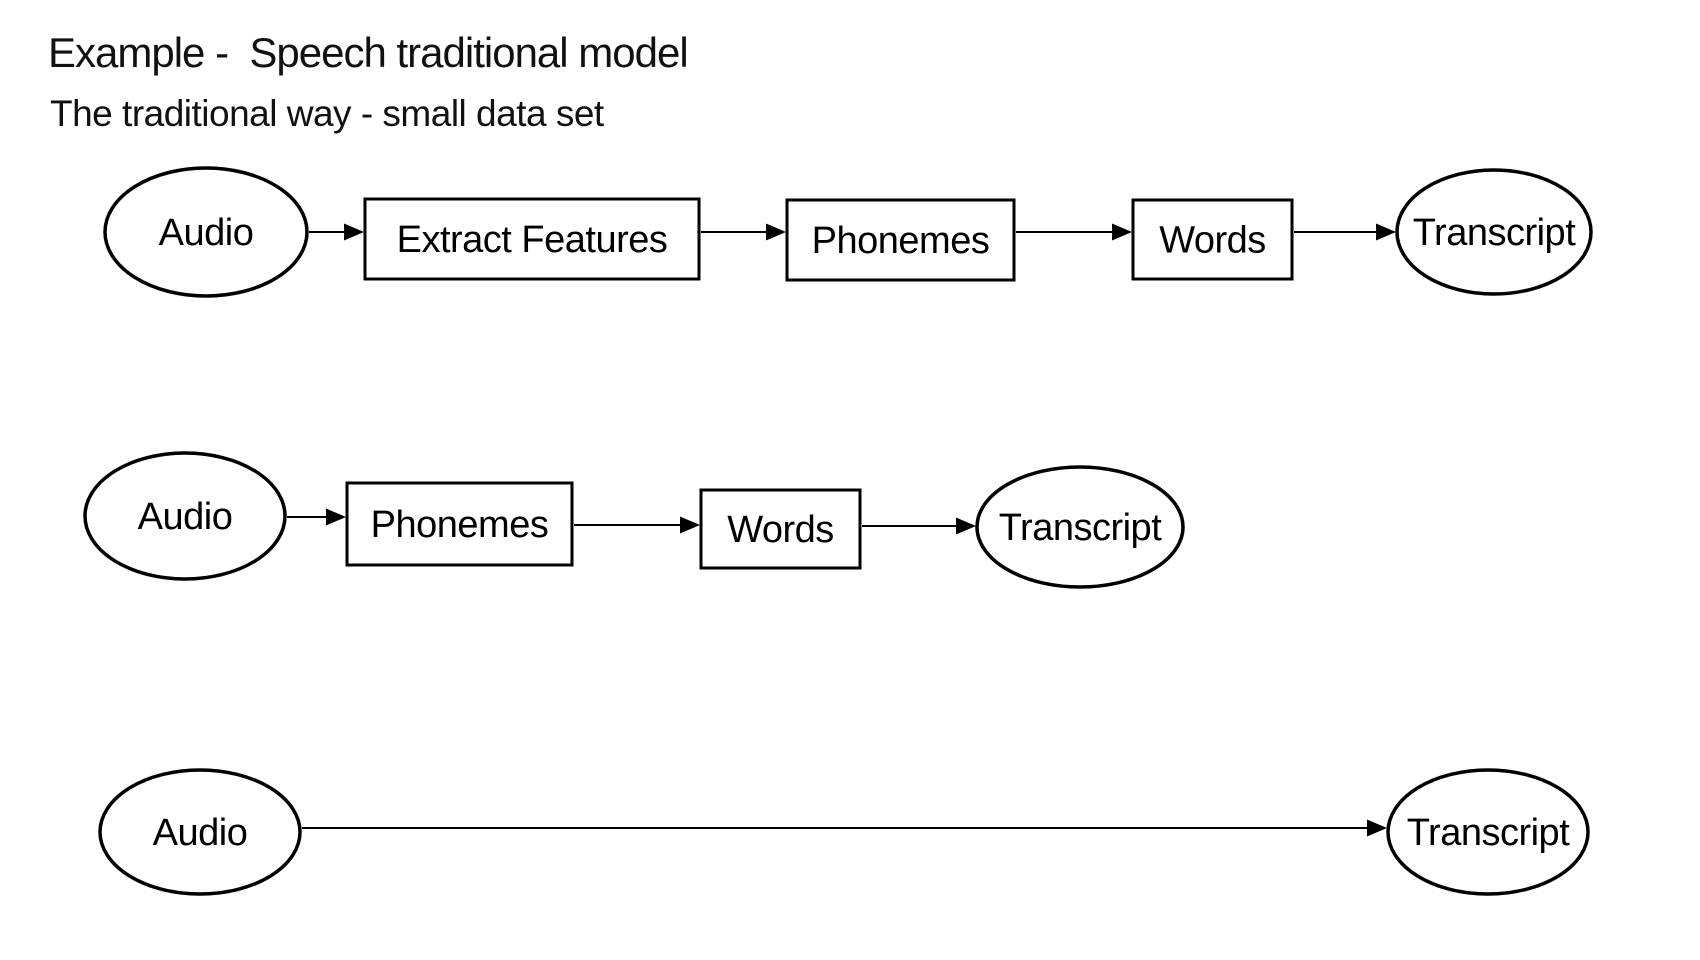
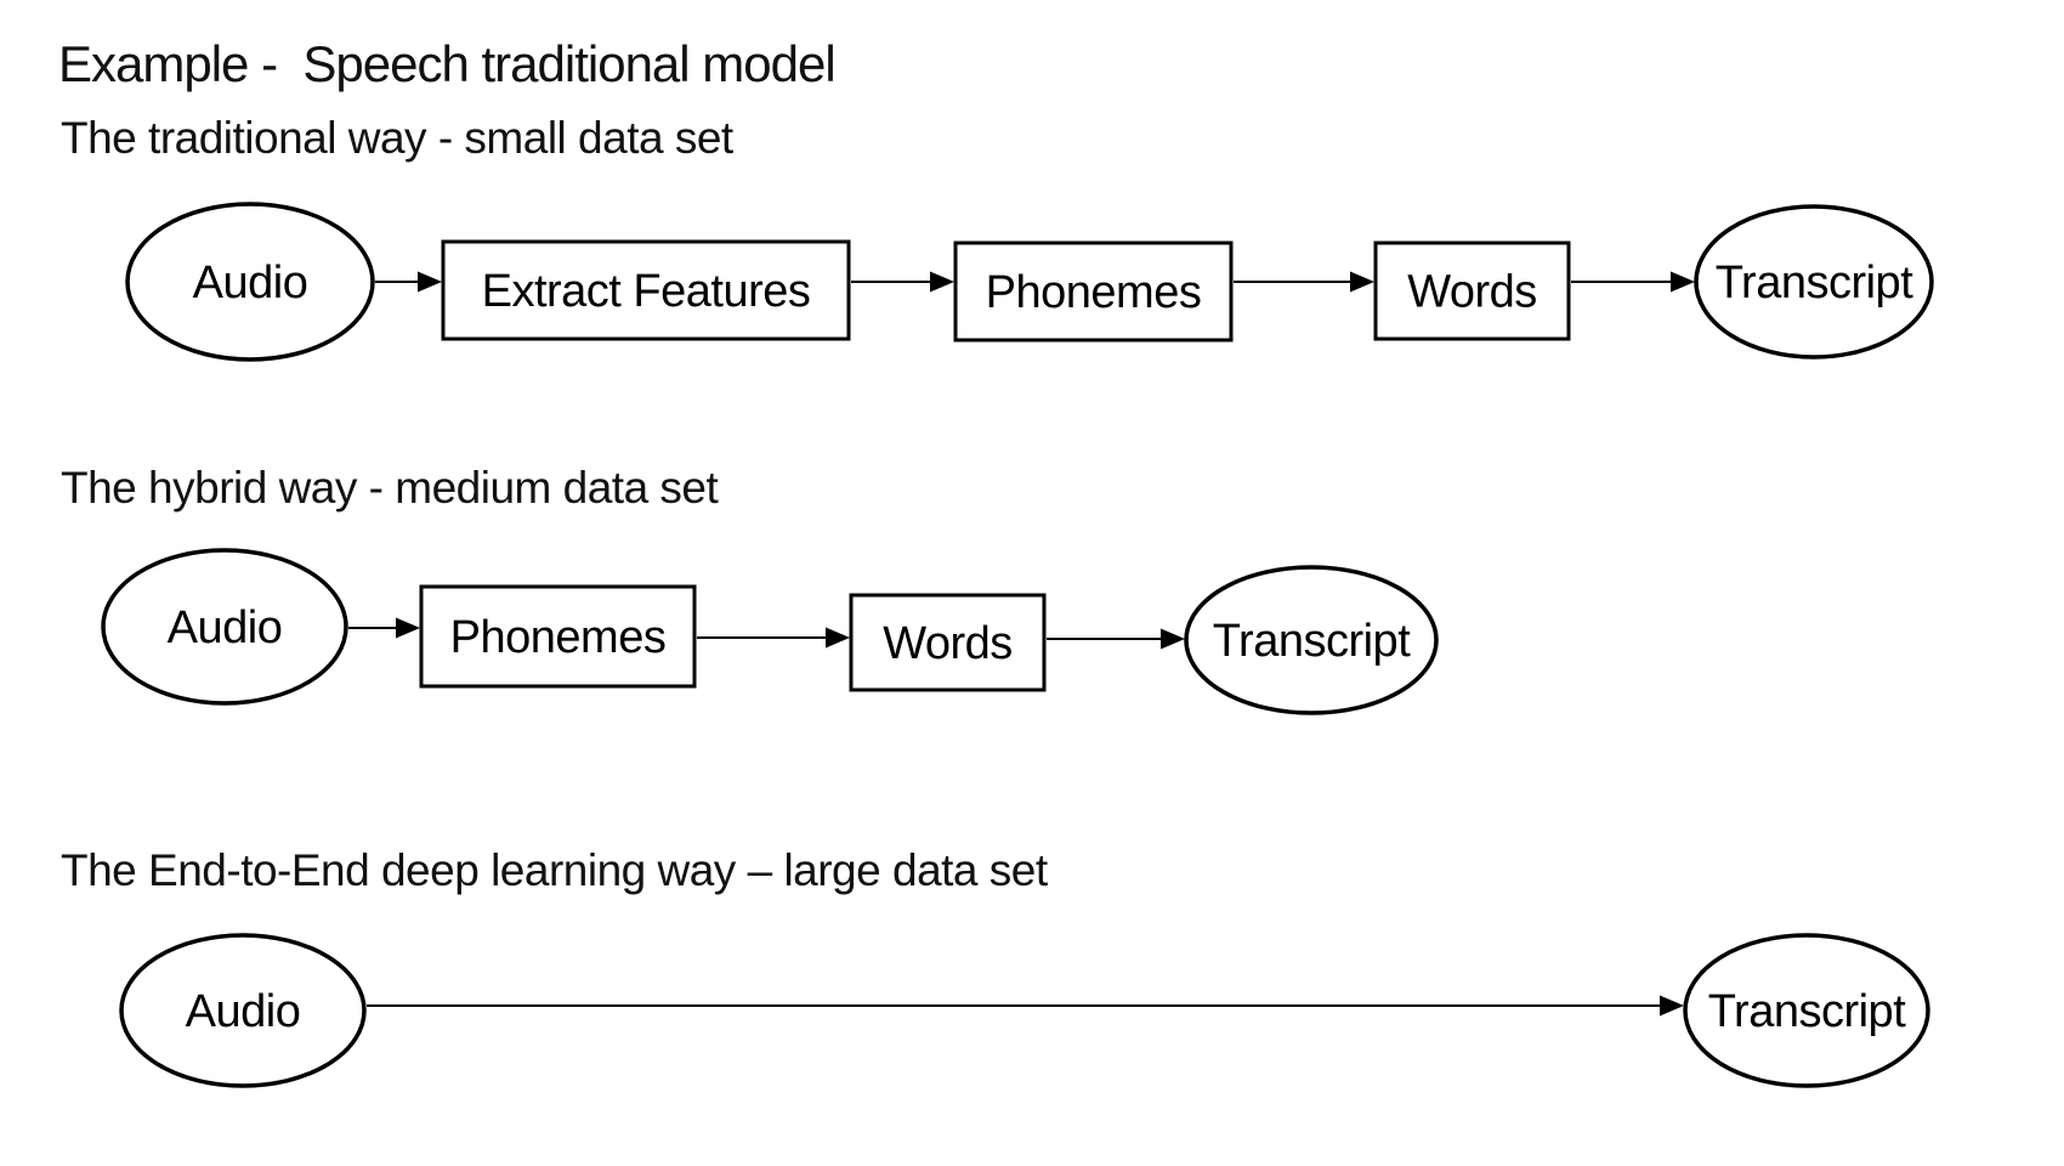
  Example - Speech traditional model
  The traditional way - small data set
+ The hybrid way - medium data set
+ The End-to-End deep learning way – large data set
  Audio
  Extract Features
  Phonemes
  Words
  Transcript
  Audio
  Phonemes
  Words
  Transcript
  Audio
  Transcript
